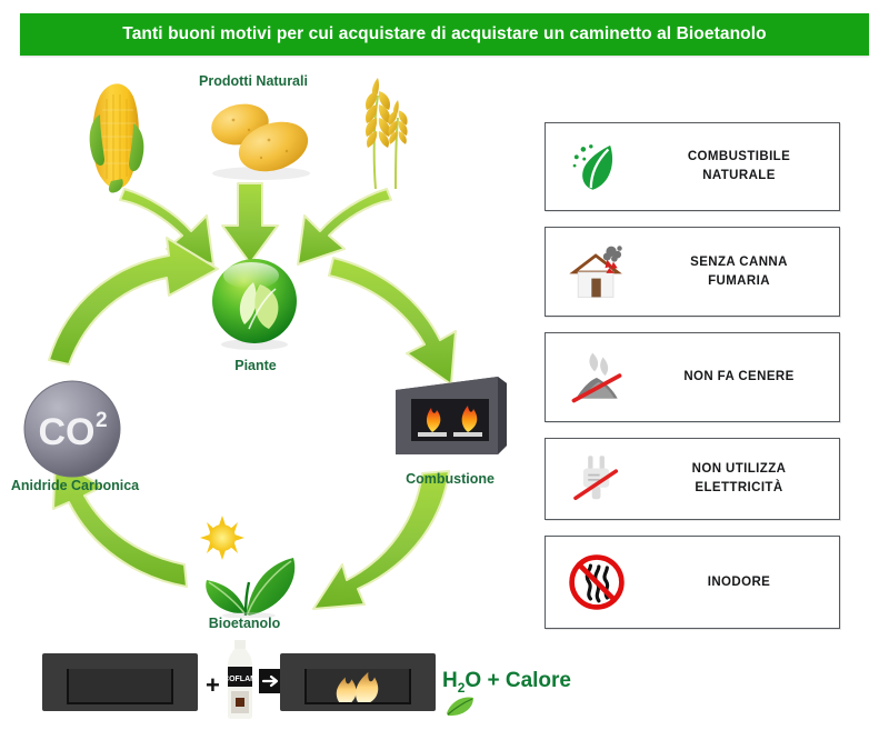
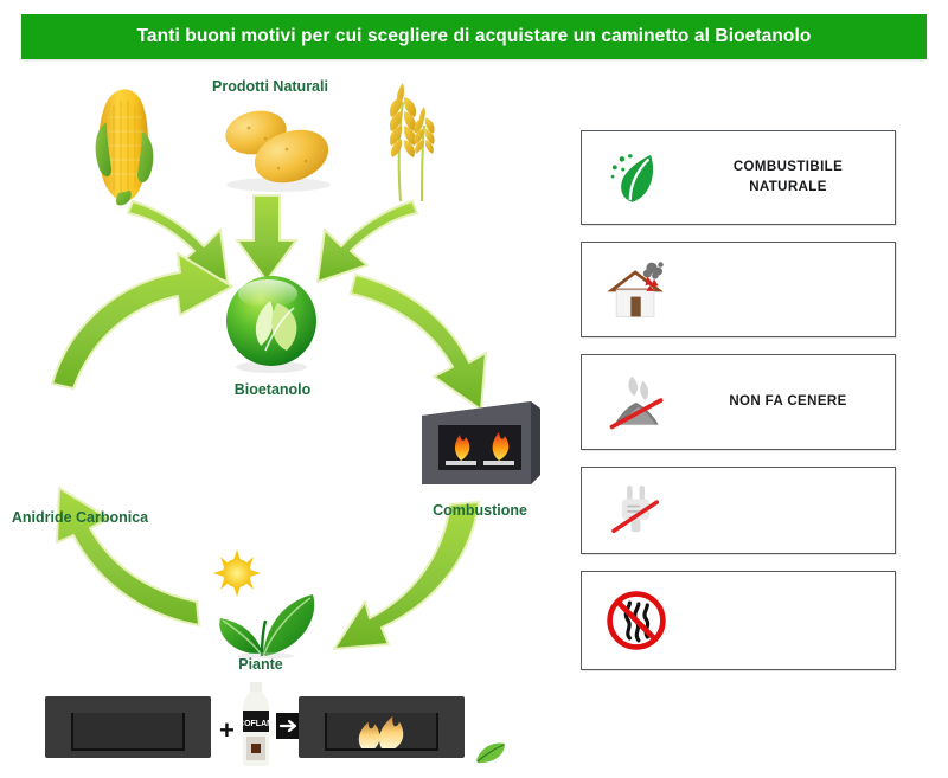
- Tanti buoni motivi per cui acquistare di acquistare un caminetto al Bioetanolo
+ Tanti buoni motivi per cui scegliere di acquistare un caminetto al Bioetanolo
  Prodotti Naturali
- Piante
+ Bioetanolo
- CO
- 2
  Anidride Carbonica
  Combustione
- Bioetanolo
+ Piante
  +
- H2O + Calore
  COMBUSTIBILE
  NATURALE
- SENZA CANNA
- FUMARIA
  NON FA CENERE
- NON UTILIZZA
- ELETTRICITÀ
- INODORE
